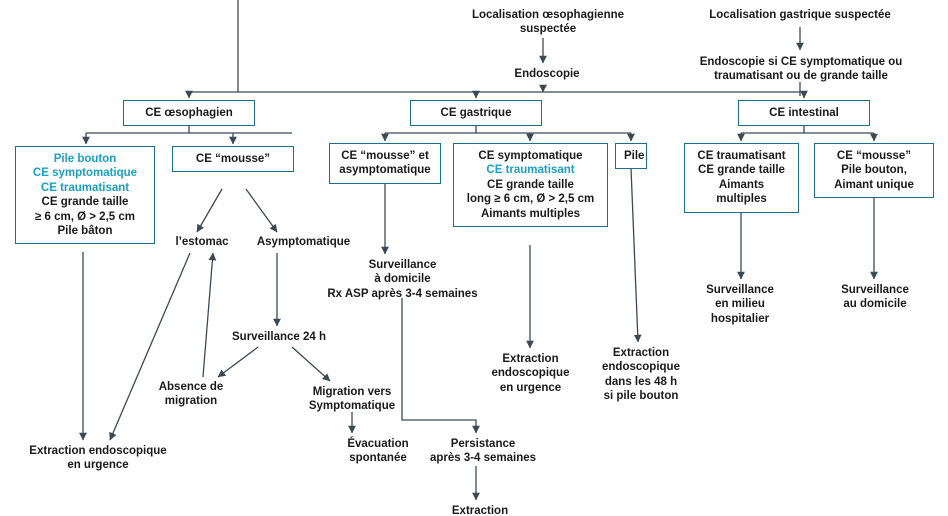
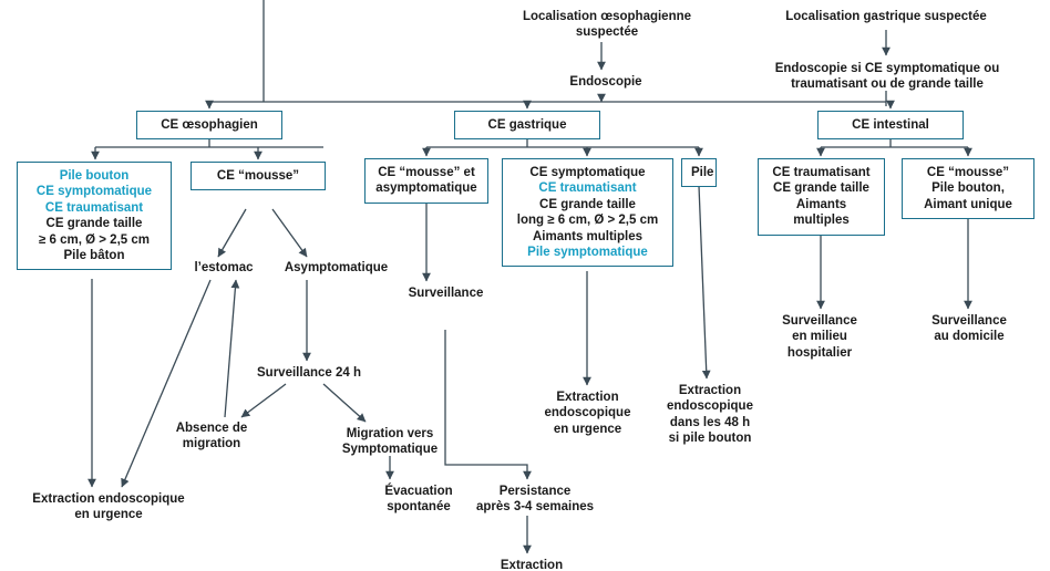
  Localisation œsophagienne
  suspectée
  Localisation gastrique suspectée
  Endoscopie
  Endoscopie si CE symptomatique ou
  traumatisant ou de grande taille
  CE œsophagien
  CE gastrique
  CE intestinal
  Pile bouton
  CE symptomatique
  CE traumatisant
  CE grande taille
  ≥ 6 cm, Ø > 2,5 cm
  Pile bâton
  CE “mousse”
  CE “mousse” et
  asymptomatique
  CE symptomatique
  CE traumatisant
  CE grande taille
  long ≥ 6 cm, Ø > 2,5 cm
  Aimants multiples
+ Pile symptomatique
  Pile
  CE traumatisant
  CE grande taille
  Aimants multiples
  CE “mousse”
  Pile bouton,
  Aimant unique
  l’estomac
  Asymptomatique
  Surveillance
- à domicile
- Rx ASP après 3-4 semaines
  Surveillance 24 h
  Surveillance
  en milieu
  hospitalier
  Surveillance
  au domicile
  Extraction
  endoscopique
  en urgence
  Extraction
  endoscopique
  dans les 48 h
  si pile bouton
  Absence de
  migration
  Migration vers
  Symptomatique
  Évacuation
  spontanée
  Persistance
  après 3-4 semaines
  Extraction endoscopique
  en urgence
  Extraction
